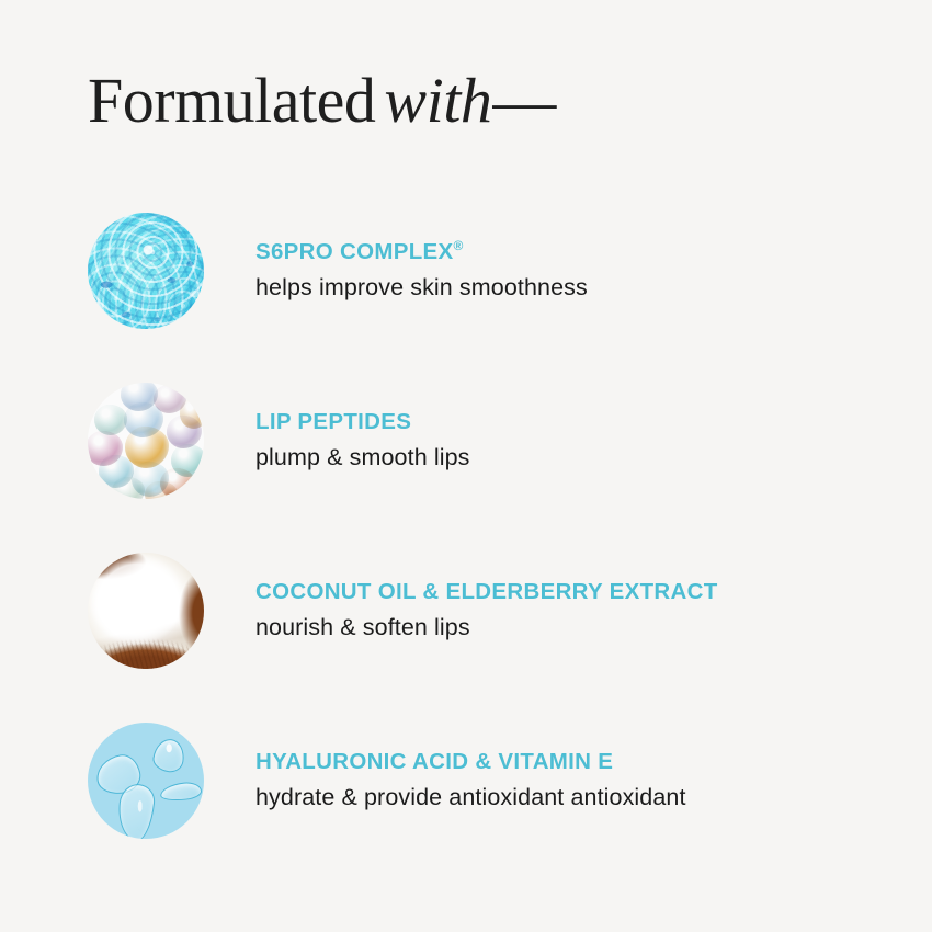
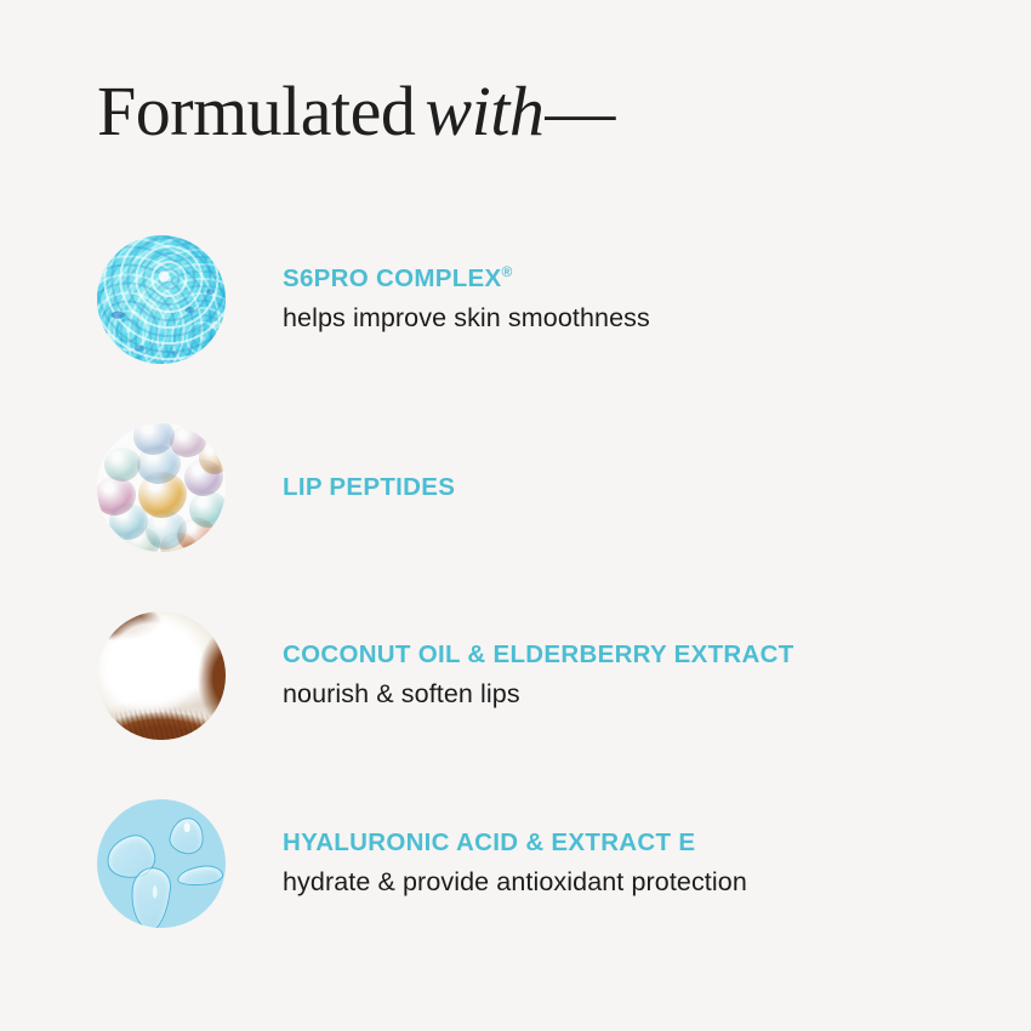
  Formulated with—
  S6PRO COMPLEX®
  helps improve skin smoothness
  LIP PEPTIDES
- plump & smooth lips
  COCONUT OIL & ELDERBERRY EXTRACT
  nourish & soften lips
- HYALURONIC ACID & VITAMIN E
+ HYALURONIC ACID & EXTRACT E
- hydrate & provide antioxidant antioxidant
+ hydrate & provide antioxidant protection
